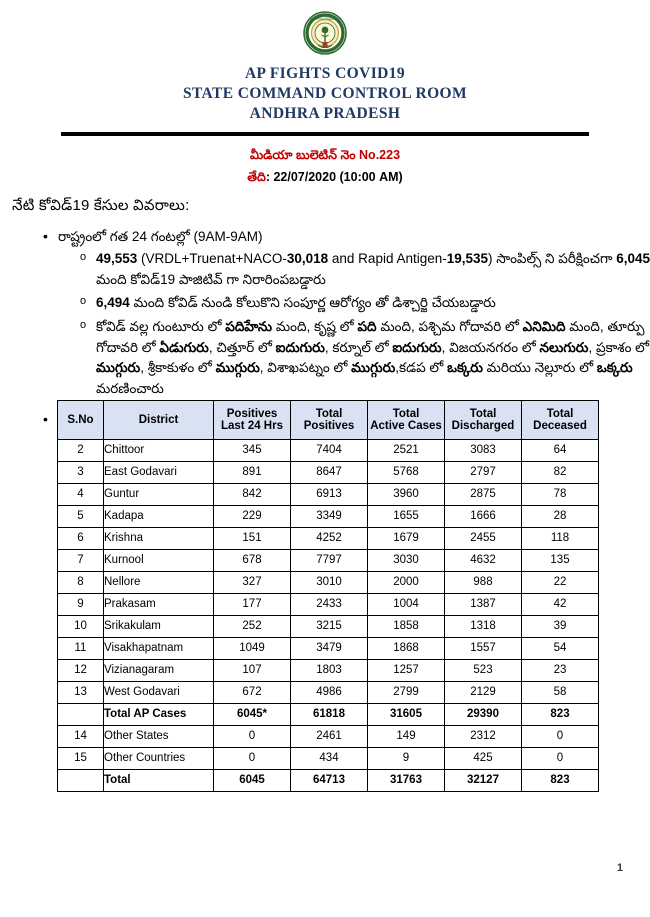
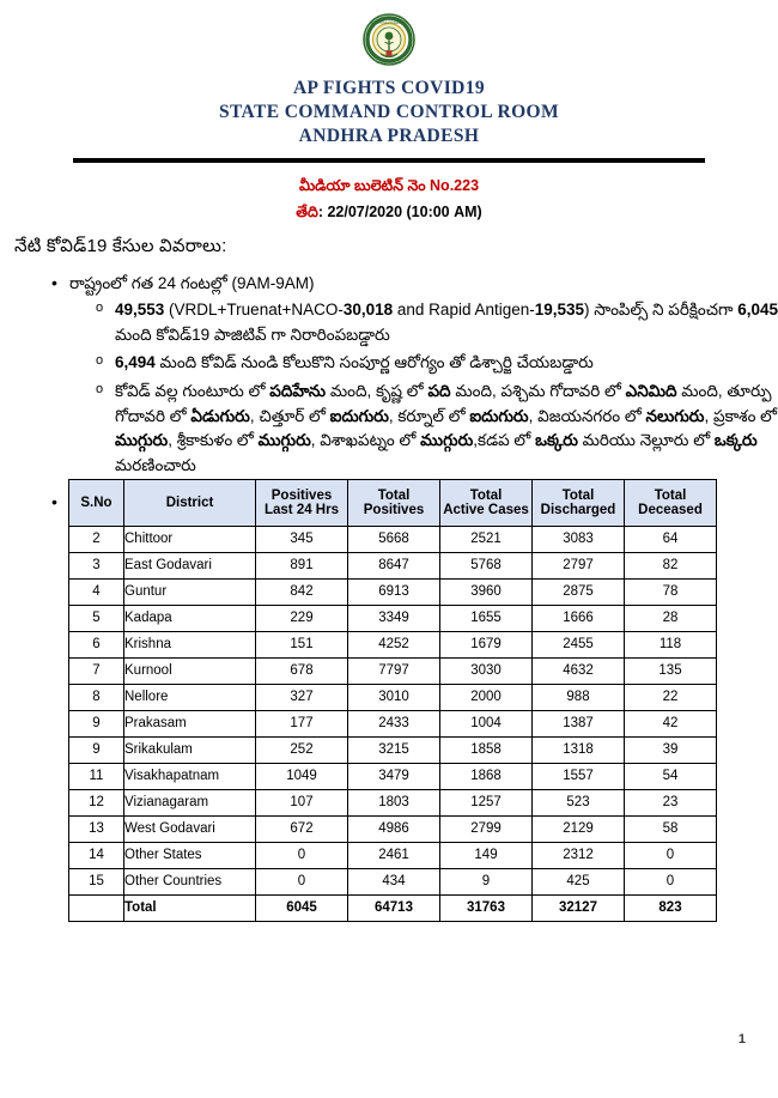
  AP FIGHTS COVID19
  STATE COMMAND CONTROL ROOM
  ANDHRA PRADESH
  మీడియా బులెటిన్ నెం No.223
  తేది: 22/07/2020 (10:00 AM)
  నేటి కోవిడ్19 కేసుల వివరాలు:
  రాష్ట్రంలో గత 24 గంటల్లో (9AM-9AM)
  49,553 (VRDL+Truenat+NACO-30,018 and Rapid Antigen-19,535) సాంపిల్స్ ని పరీక్షించగా 6,045 మంది కోవిడ్19 పాజిటివ్ గా నిరారింపబడ్డారు
  6,494 మంది కోవిడ్ నుండి కోలుకొని సంపూర్ణ ఆరోగ్యం తో డిశ్చార్జి చేయబడ్డారు
  కోవిడ్ వల్ల గుంటూరు లో పదిహేను మంది, కృష్ణ లో పది మంది, పశ్చిమ గోదావరి లో ఎనిమిది మంది, తూర్పు గోదావరి లో ఏడుగురు, చిత్తూర్ లో ఐదుగురు, కర్నూల్ లో ఐదుగురు, విజయనగరం లో నలుగురు, ప్రకాశం లో ముగ్గురు, శ్రీకాకుళం లో ముగ్గురు, విశాఖపట్నం లో ముగ్గురు,కడప లో ఒక్కరు మరియు నెల్లూరు లో ఒక్కరు మరణించారు
  S.No	District	Positives Last 24 Hrs	Total Positives	Total Active Cases	Total Discharged	Total Deceased
- 2	Chittoor	345	7404	2521	3083	64
+ 2	Chittoor	345	5668	2521	3083	64
  3	East Godavari	891	8647	5768	2797	82
  4	Guntur	842	6913	3960	2875	78
  5	Kadapa	229	3349	1655	1666	28
  6	Krishna	151	4252	1679	2455	118
  7	Kurnool	678	7797	3030	4632	135
  8	Nellore	327	3010	2000	988	22
  9	Prakasam	177	2433	1004	1387	42
- 10	Srikakulam	252	3215	1858	1318	39
+ 9	Srikakulam	252	3215	1858	1318	39
  11	Visakhapatnam	1049	3479	1868	1557	54
  12	Vizianagaram	107	1803	1257	523	23
  13	West Godavari	672	4986	2799	2129	58
- 	Total AP Cases	6045*	61818	31605	29390	823
  14	Other States	0	2461	149	2312	0
  15	Other Countries	0	434	9	425	0
  	Total	6045	64713	31763	32127	823
  1
